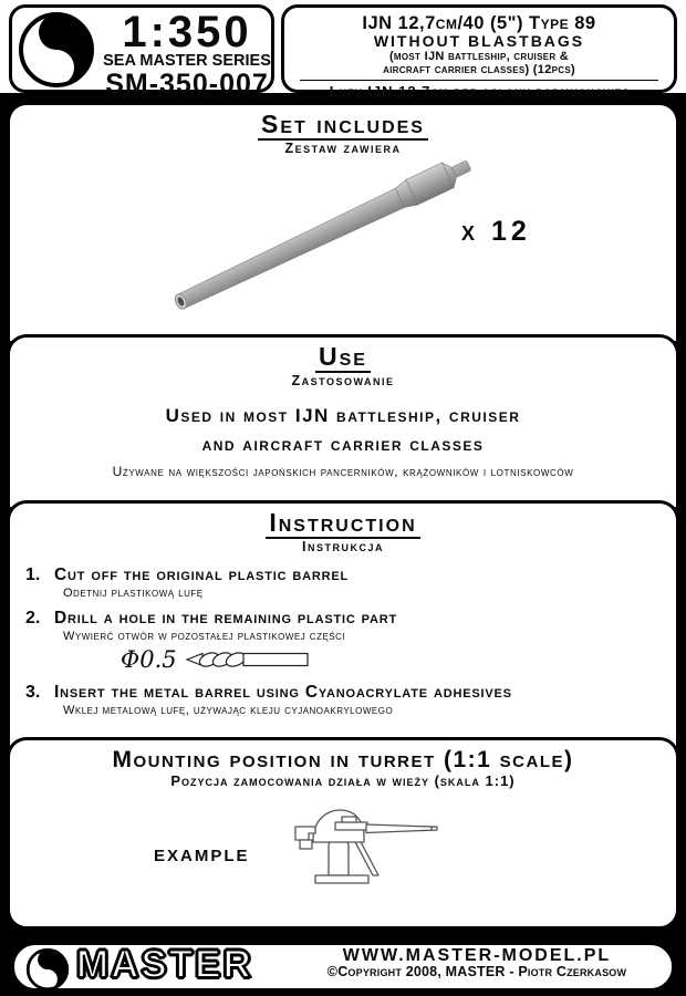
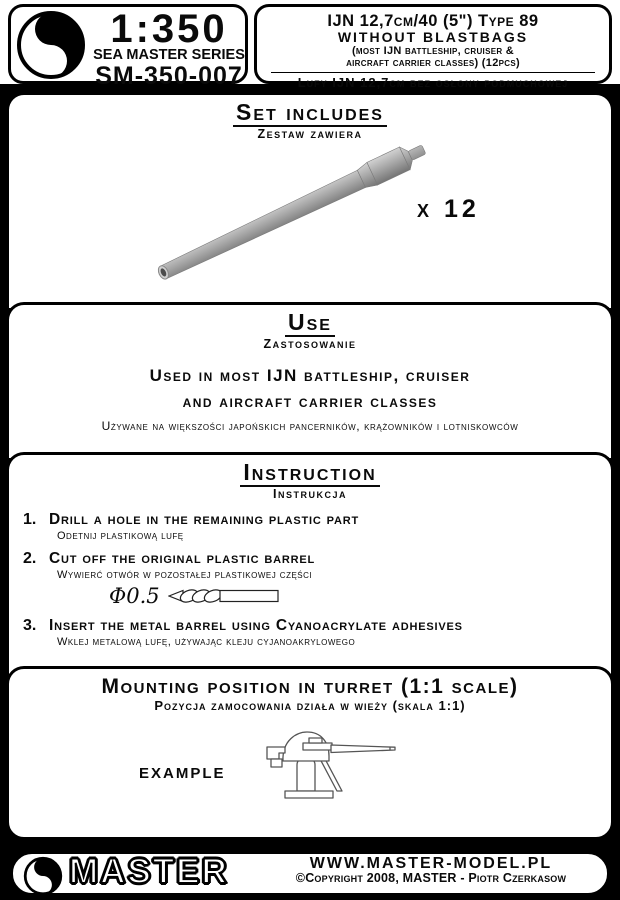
  1:350
  SEA MASTER SERIES
  SM-350-007
  IJN 12,7cm/40 (5") Type 89
  WITHOUT BLASTBAGS
  (most IJN battleship, cruiser &
  aircraft carrier classes) (12pcs)
  Lufy IJN 12,7cm bez osłony podmuchowej
  Set includes
  Zestaw zawiera
  x 12
  Use
  Zastosowanie
  Used in most IJN battleship, cruiser
  and aircraft carrier classes
  Używane na większości japońskich pancerników, krążowników i lotniskowców
  Instruction
  Instrukcja
- 1. Cut off the original plastic barrel
+ 1. Drill a hole in the remaining plastic part
  Odetnij plastikową lufę
- 2. Drill a hole in the remaining plastic part
+ 2. Cut off the original plastic barrel
  Wywierć otwór w pozostałej plastikowej części
  Φ0.5
  3. Insert the metal barrel using Cyanoacrylate adhesives
  Wklej metalową lufę, używając kleju cyjanoakrylowego
  Mounting position in turret (1:1 scale)
  Pozycja zamocowania działa w wieży (skala 1:1)
  EXAMPLE
  MASTER
  WWW.MASTER-MODEL.PL
  ©Copyright 2008, MASTER - Piotr Czerkasow
